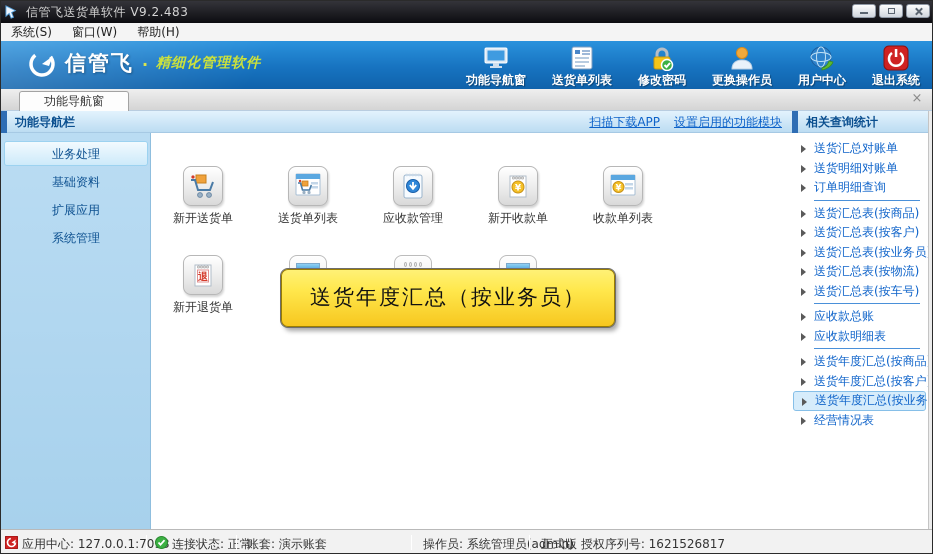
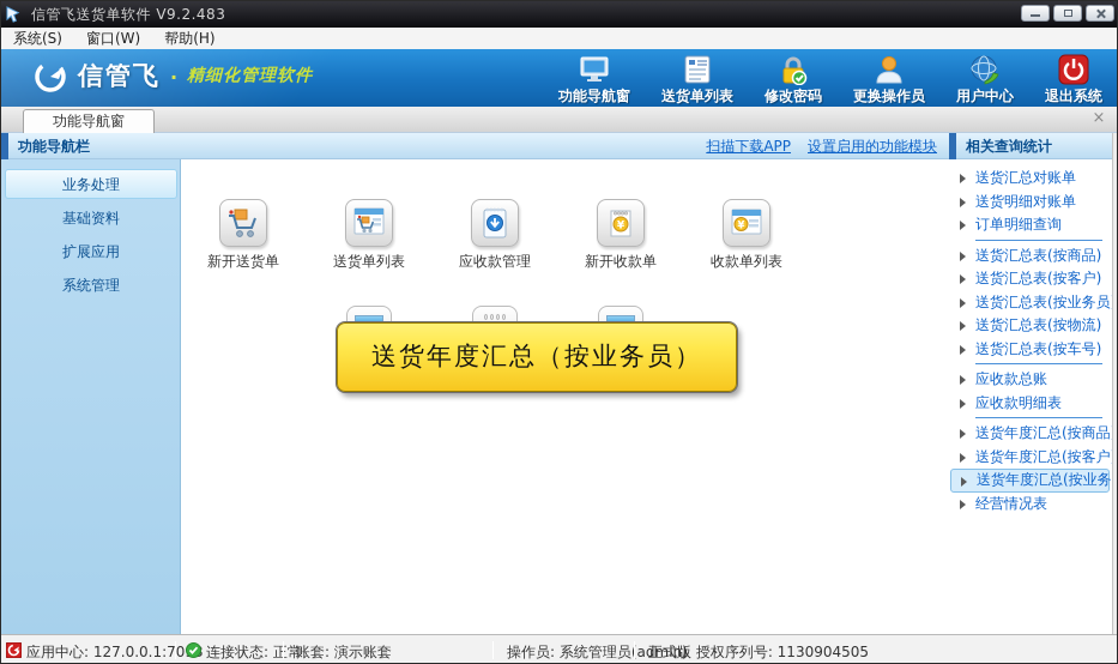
  信管飞送货单软件 V9.2.483
  系统(S)
  窗口(W)
  帮助(H)
  信管飞
  ·
  精细化管理软件
  功能导航窗
  送货单列表
  修改密码
  更换操作员
  用户中心
  退出系统
  功能导航窗
  ×
  功能导航栏
  扫描下载APP
  设置启用的功能模块
  相关查询统计
  业务处理
  基础资料
  扩展应用
  系统管理
  新开送货单
  送货单列表
  应收款管理
  ¥
  新开收款单
  ¥
  收款单列表
- 退
- 新开退货单
  送货年度汇总（按业务员）
  送货汇总对账单
  送货明细对账单
  订单明细查询
  送货汇总表(按商品)
  送货汇总表(按客户)
  送货汇总表(按业务员
  送货汇总表(按物流)
  送货汇总表(按车号)
  应收款总账
  应收款明细表
  送货年度汇总(按商品
  送货年度汇总(按客户
  送货年度汇总(按业务
  经营情况表
  应用中心: 127.0.0.1:70
  连接状态: 正常
  账套: 演示账套
  操作员: 系统管理员admin)
- 正式版 授权序列号: 1621526817
+ 正式版 授权序列号: 1130904505
